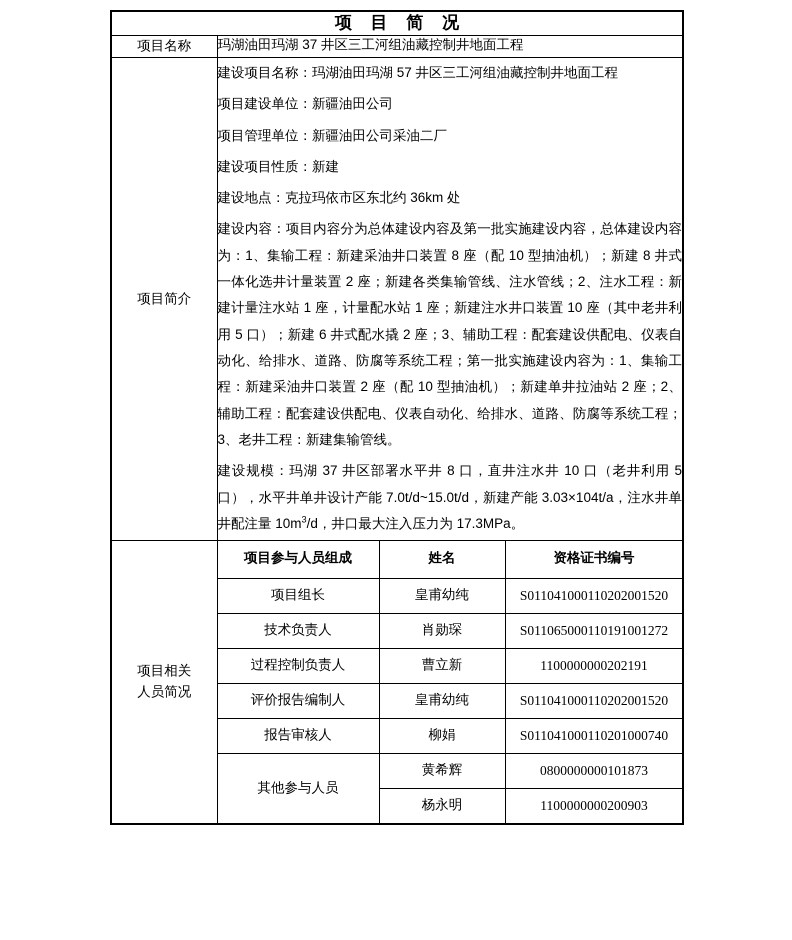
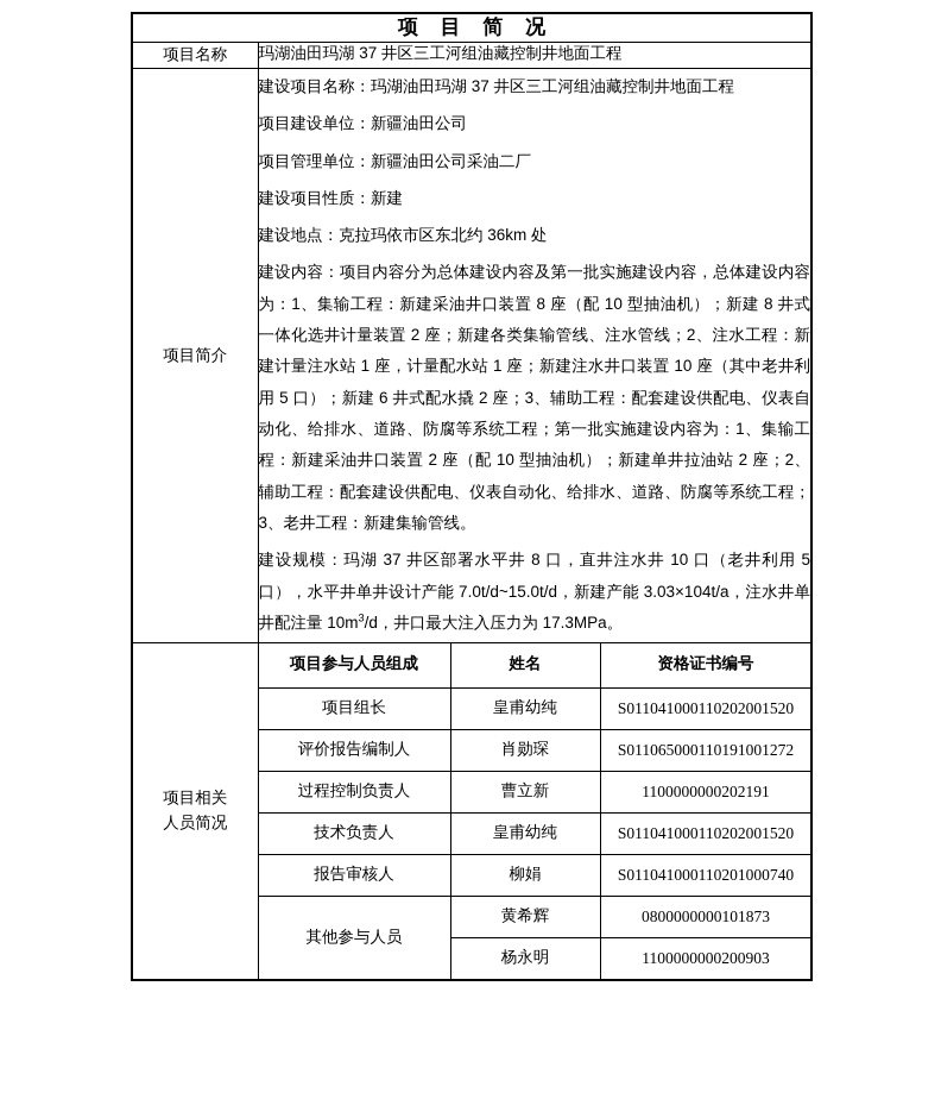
  项 目 简 况
  项目名称	玛湖油田玛湖 37 井区三工河组油藏控制井地面工程
- 项目简介	建设项目名称：玛湖油田玛湖 57 井区三工河组油藏控制井地面工程 项目建设单位：新疆油田公司 项目管理单位：新疆油田公司采油二厂 建设项目性质：新建 建设地点：克拉玛依市区东北约 36km 处 建设内容：项目内容分为总体建设内容及第一批实施建设内容，总体建设内容为：1、集输工程：新建采油井口装置 8 座（配 10 型抽油机）；新建 8 井式一体化选井计量装置 2 座；新建各类集输管线、注水管线；2、注水工程：新建计量注水站 1 座，计量配水站 1 座；新建注水井口装置 10 座（其中老井利用 5 口）；新建 6 井式配水撬 2 座；3、辅助工程：配套建设供配电、仪表自动化、给排水、道路、防腐等系统工程；第一批实施建设内容为：1、集输工程：新建采油井口装置 2 座（配 10 型抽油机）；新建单井拉油站 2 座；2、辅助工程：配套建设供配电、仪表自动化、给排水、道路、防腐等系统工程；3、老井工程：新建集输管线。 建设规模：玛湖 37 井区部署水平井 8 口，直井注水井 10 口（老井利用 5 口），水平井单井设计产能 7.0t/d~15.0t/d，新建产能 3.03×104t/a，注水井单井配注量 10m3/d，井口最大注入压力为 17.3MPa。
+ 项目简介	建设项目名称：玛湖油田玛湖 37 井区三工河组油藏控制井地面工程 项目建设单位：新疆油田公司 项目管理单位：新疆油田公司采油二厂 建设项目性质：新建 建设地点：克拉玛依市区东北约 36km 处 建设内容：项目内容分为总体建设内容及第一批实施建设内容，总体建设内容为：1、集输工程：新建采油井口装置 8 座（配 10 型抽油机）；新建 8 井式一体化选井计量装置 2 座；新建各类集输管线、注水管线；2、注水工程：新建计量注水站 1 座，计量配水站 1 座；新建注水井口装置 10 座（其中老井利用 5 口）；新建 6 井式配水撬 2 座；3、辅助工程：配套建设供配电、仪表自动化、给排水、道路、防腐等系统工程；第一批实施建设内容为：1、集输工程：新建采油井口装置 2 座（配 10 型抽油机）；新建单井拉油站 2 座；2、辅助工程：配套建设供配电、仪表自动化、给排水、道路、防腐等系统工程；3、老井工程：新建集输管线。 建设规模：玛湖 37 井区部署水平井 8 口，直井注水井 10 口（老井利用 5 口），水平井单井设计产能 7.0t/d~15.0t/d，新建产能 3.03×104t/a，注水井单井配注量 10m3/d，井口最大注入压力为 17.3MPa。
  项目相关 人员简况
  项目参与人员组成	姓名	资格证书编号
  项目组长	皇甫幼纯	S011041000110202001520
- 技术负责人	肖勋琛	S011065000110191001272
+ 评价报告编制人	肖勋琛	S011065000110191001272
  过程控制负责人	曹立新	1100000000202191
- 评价报告编制人	皇甫幼纯	S011041000110202001520
+ 技术负责人	皇甫幼纯	S011041000110202001520
  报告审核人	柳娟	S011041000110201000740
  其他参与人员	黄希辉	0800000000101873
  杨永明	1100000000200903
